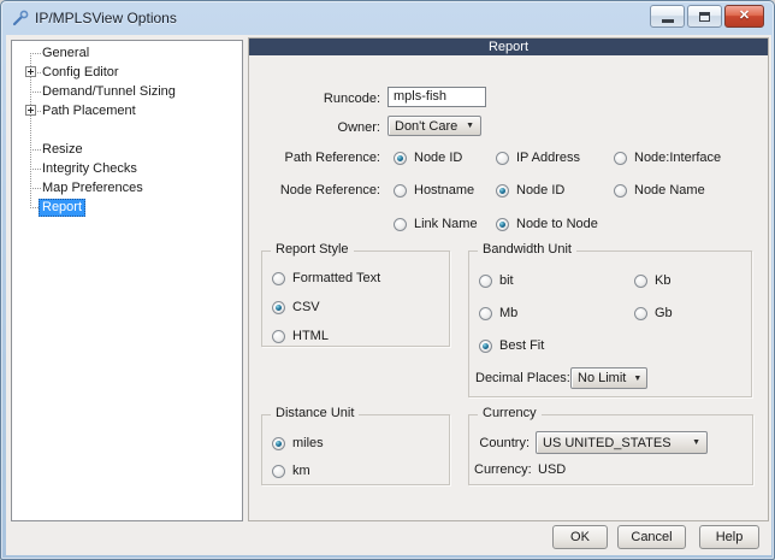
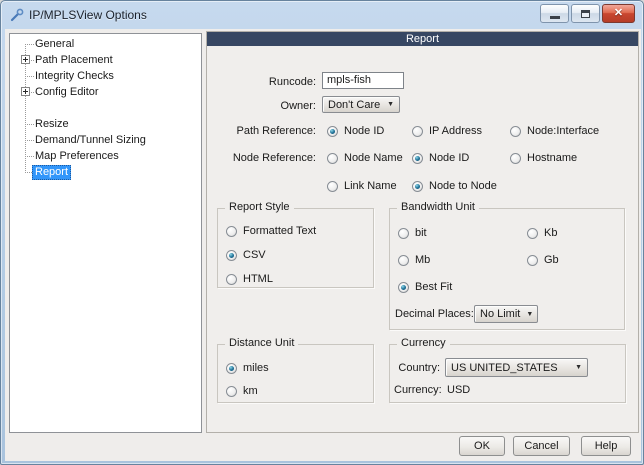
  IP/MPLSView Options
  ✕
  General
- Config Editor
+ Path Placement
- Demand/Tunnel Sizing
+ Integrity Checks
- Path Placement
+ Config Editor
  Resize
- Integrity Checks
+ Demand/Tunnel Sizing
  Map Preferences
  Report
  Report
  Runcode:
  mpls-fish
  Owner:
  Don't Care
  Path Reference:
  Node ID
  IP Address
  Node:Interface
  Node Reference:
- Hostname
+ Node Name
  Node ID
- Node Name
+ Hostname
  Link Name
  Node to Node
  Report Style
  Formatted Text
  CSV
  HTML
  Bandwidth Unit
  bit
  Kb
  Mb
  Gb
  Best Fit
  Decimal Places:
  No Limit
  Distance Unit
  miles
  km
  Currency
  Country:
  US UNITED_STATES
  Currency:
  USD
  OK
  Cancel
  Help
